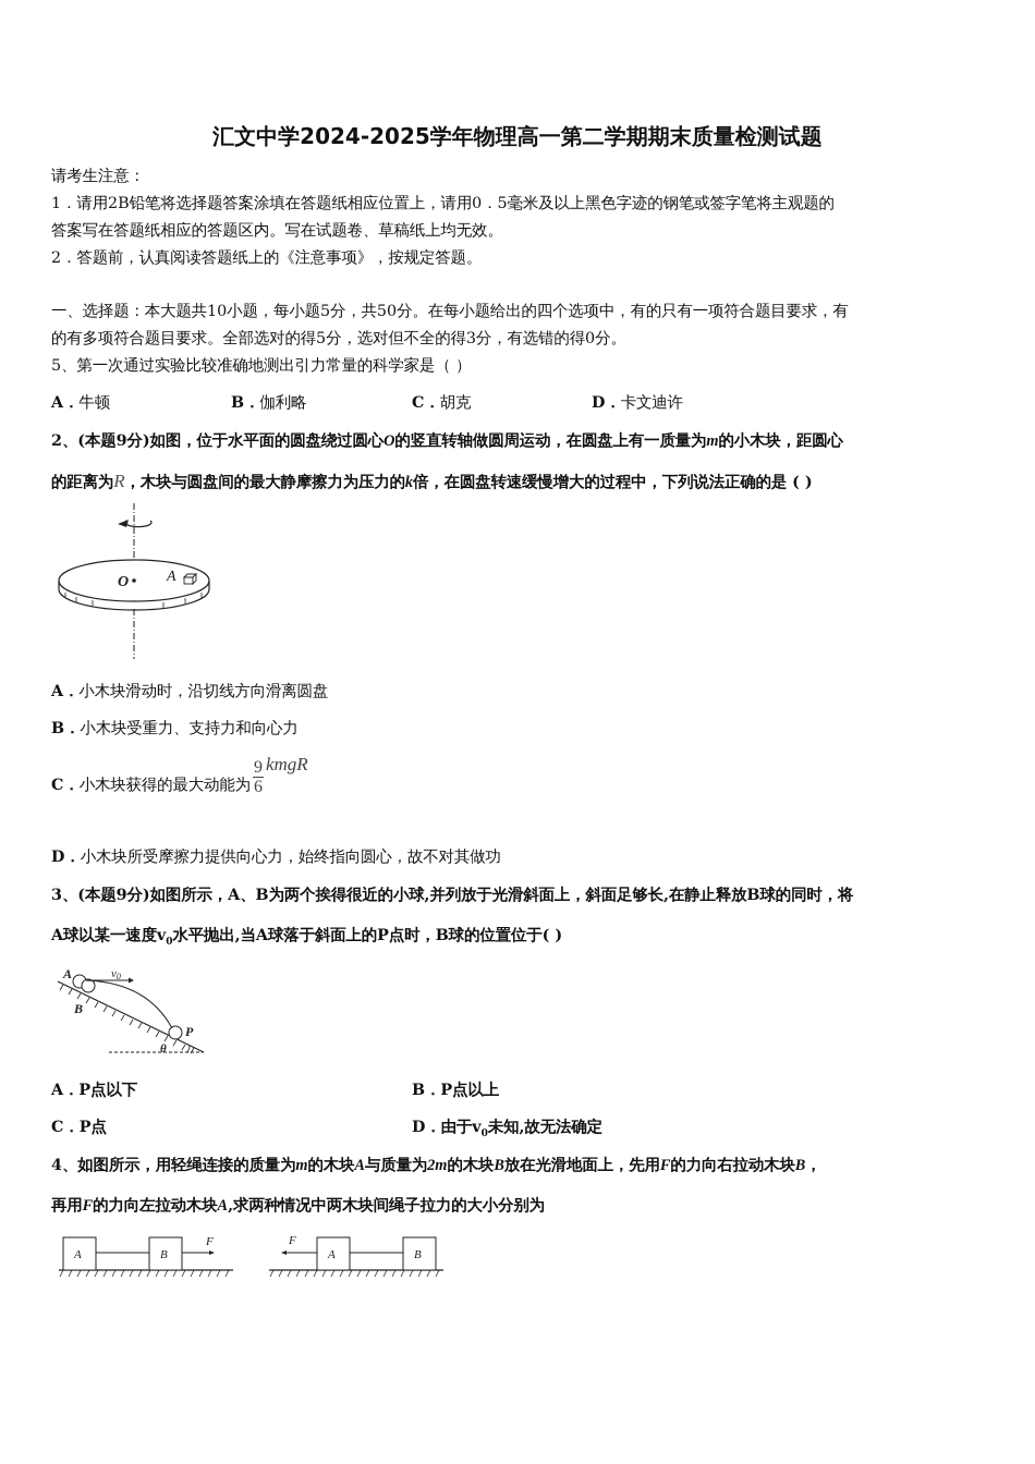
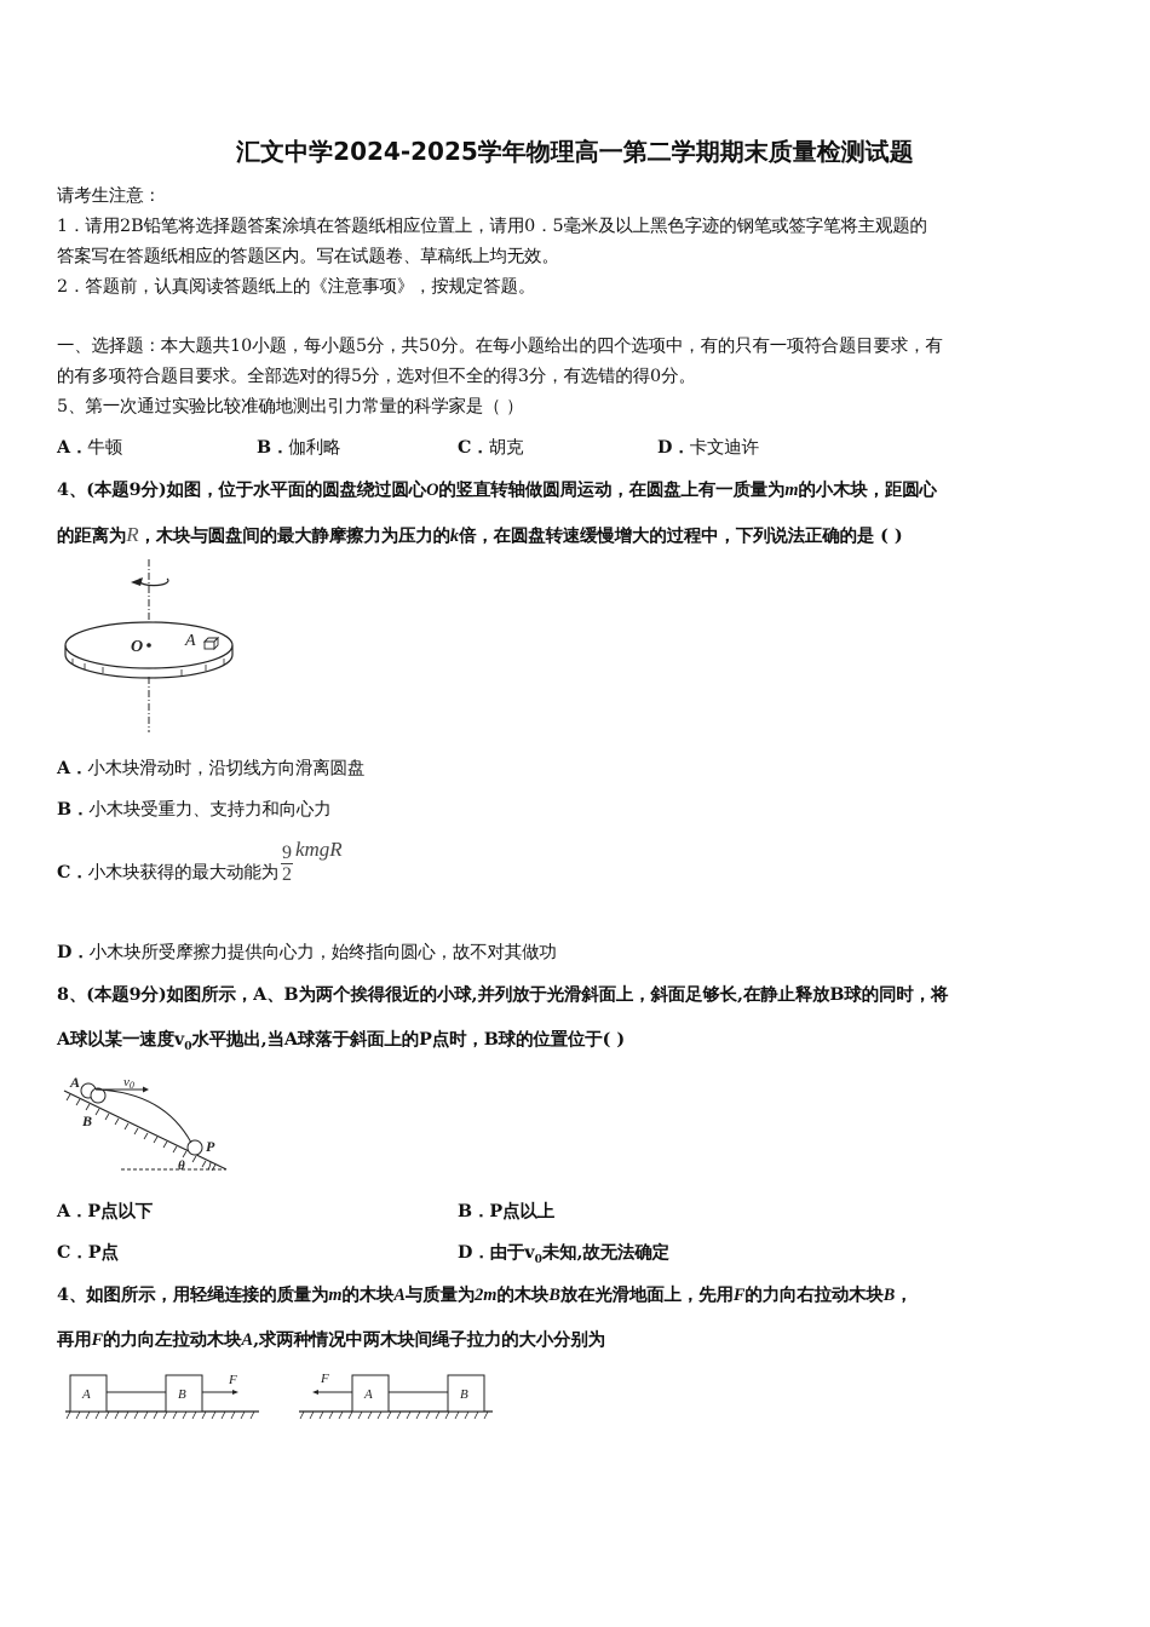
  汇文中学2024-2025学年物理高一第二学期期末质量检测试题
  请考生注意：
  1．请用2B铅笔将选择题答案涂填在答题纸相应位置上，请用0．5毫米及以上黑色字迹的钢笔或签字笔将主观题的
  答案写在答题纸相应的答题区内。写在试题卷、草稿纸上均无效。
  2．答题前，认真阅读答题纸上的《注意事项》，按规定答题。
  一、选择题：本大题共10小题，每小题5分，共50分。在每小题给出的四个选项中，有的只有一项符合题目要求，有
  的有多项符合题目要求。全部选对的得5分，选对但不全的得3分，有选错的得0分。
  5、第一次通过实验比较准确地测出引力常量的科学家是（ ）
  A．牛顿
  B．伽利略
  C．胡克
  D．卡文迪许
- 2、(本题9分)如图，位于水平面的圆盘绕过圆心O的竖直转轴做圆周运动，在圆盘上有一质量为m的小木块，距圆心
+ 4、(本题9分)如图，位于水平面的圆盘绕过圆心O的竖直转轴做圆周运动，在圆盘上有一质量为m的小木块，距圆心
  的距离为R，木块与圆盘间的最大静摩擦力为压力的k倍，在圆盘转速缓慢增大的过程中，下列说法正确的是 ( )
  O
  A
  A．小木块滑动时，沿切线方向滑离圆盘
  B．小木块受重力、支持力和向心力
  C．小木块获得的最大动能为
  9
- 6
+ 2
  kmgR
  D．小木块所受摩擦力提供向心力，始终指向圆心，故不对其做功
- 3、(本题9分)如图所示，A、B为两个挨得很近的小球,并列放于光滑斜面上，斜面足够长,在静止释放B球的同时，将
+ 8、(本题9分)如图所示，A、B为两个挨得很近的小球,并列放于光滑斜面上，斜面足够长,在静止释放B球的同时，将
  A球以某一速度v0水平抛出,当A球落于斜面上的P点时，B球的位置位于( )
  A
  B
  v0
  P
  θ
  A．P点以下
  B．P点以上
  C．P点
  D．由于v0未知,故无法确定
  4、如图所示，用轻绳连接的质量为m的木块A与质量为2m的木块B放在光滑地面上，先用F的力向右拉动木块B，
  再用F的力向左拉动木块A,求两种情况中两木块间绳子拉力的大小分别为
  A
  B
  F
  A
  B
  F
